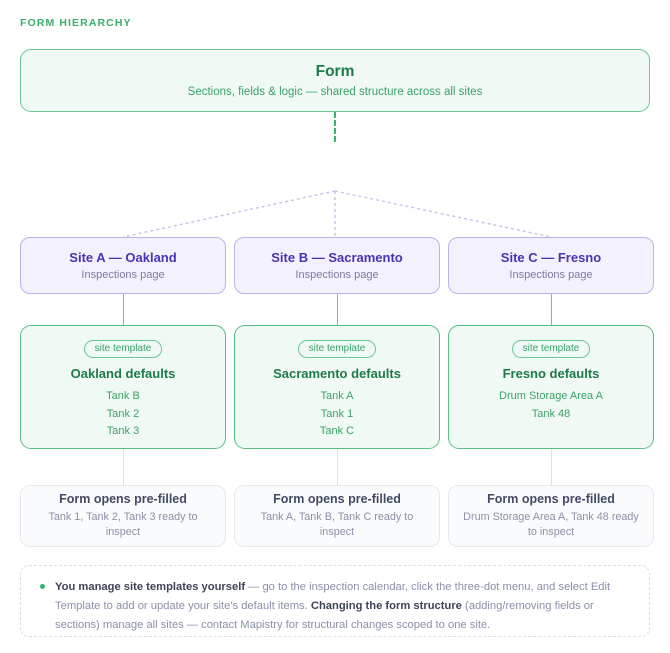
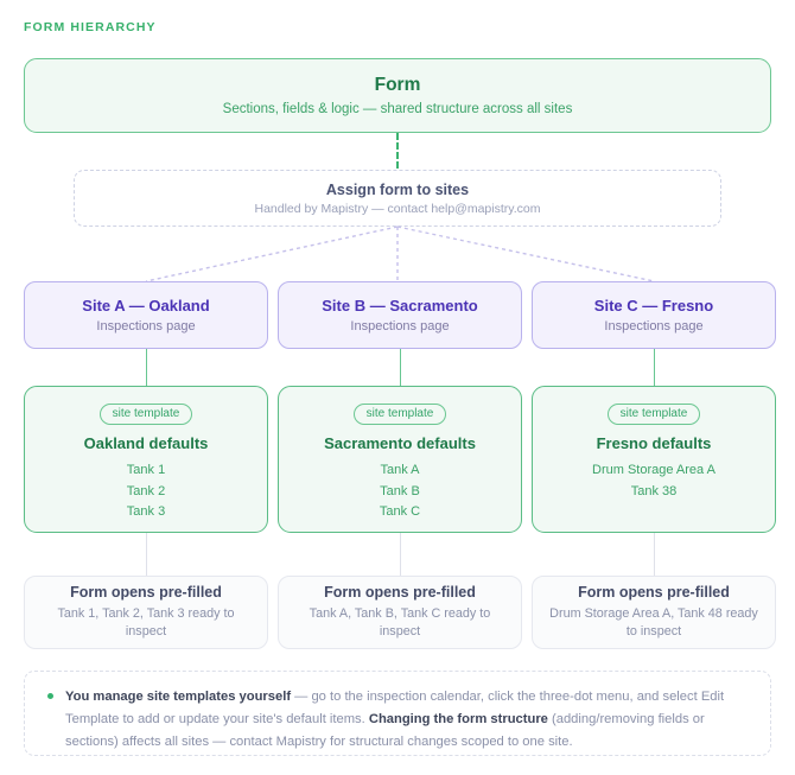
  FORM HIERARCHY
  Form
  Sections, fields & logic — shared structure across all sites
+ Assign form to sites
+ Handled by Mapistry — contact help@mapistry.com
  Site A — Oakland
  Inspections page
  site template
  Oakland defaults
- Tank B
+ Tank 1
  Tank 2
  Tank 3
  Form opens pre-filled
  Tank 1, Tank 2, Tank 3 ready to inspect
  Site B — Sacramento
  Inspections page
  site template
  Sacramento defaults
  Tank A
- Tank 1
+ Tank B
  Tank C
  Form opens pre-filled
  Tank A, Tank B, Tank C ready to inspect
  Site C — Fresno
  Inspections page
  site template
  Fresno defaults
  Drum Storage Area A
- Tank 48
+ Tank 38
  Form opens pre-filled
  Drum Storage Area A, Tank 48 ready to inspect
- You manage site templates yourself — go to the inspection calendar, click the three-dot menu, and select Edit Template to add or update your site's default items. Changing the form structure (adding/removing fields or sections) manage all sites — contact Mapistry for structural changes scoped to one site.
+ You manage site templates yourself — go to the inspection calendar, click the three-dot menu, and select Edit Template to add or update your site's default items. Changing the form structure (adding/removing fields or sections) affects all sites — contact Mapistry for structural changes scoped to one site.
